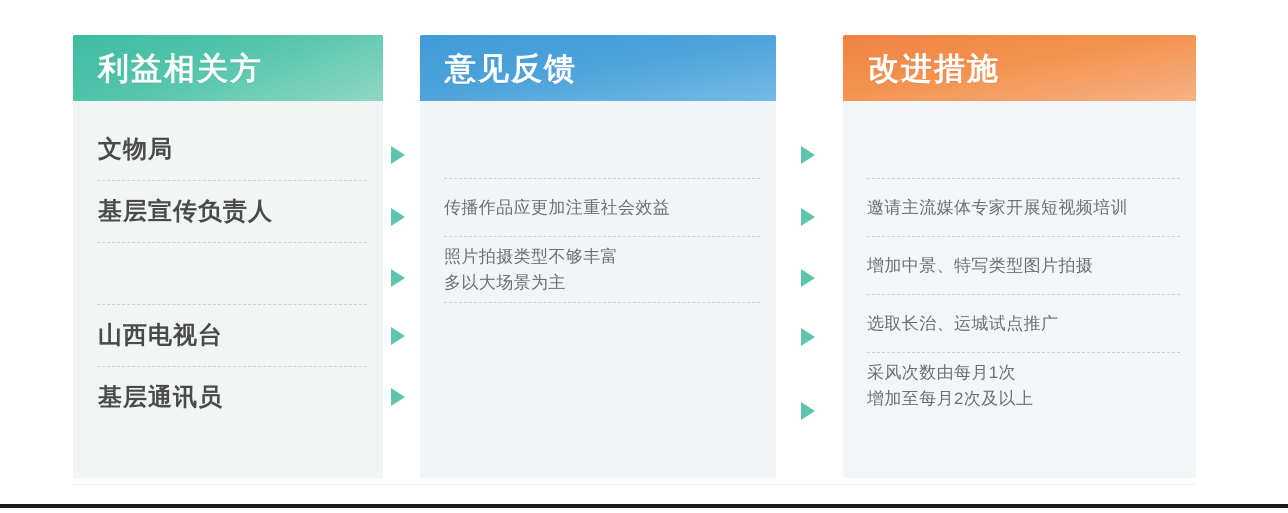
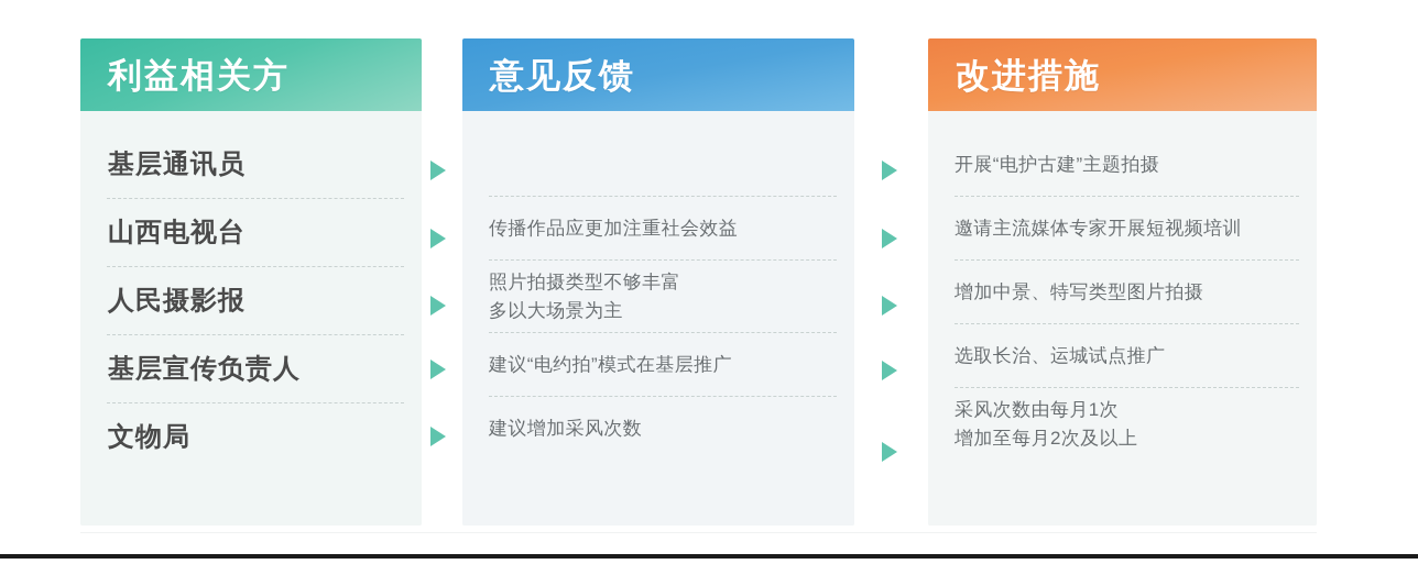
  利益相关方
- 文物局
+ 基层通讯员
- 基层宣传负责人
+ 山西电视台
+ 人民摄影报
- 山西电视台
+ 基层宣传负责人
- 基层通讯员
+ 文物局
  意见反馈
  传播作品应更加注重社会效益
  照片拍摄类型不够丰富
  多以大场景为主
+ 建议“电约拍”模式在基层推广
+ 建议增加采风次数
  改进措施
+ 开展“电护古建”主题拍摄
  邀请主流媒体专家开展短视频培训
  增加中景、特写类型图片拍摄
  选取长治、运城试点推广
  采风次数由每月1次
  增加至每月2次及以上
